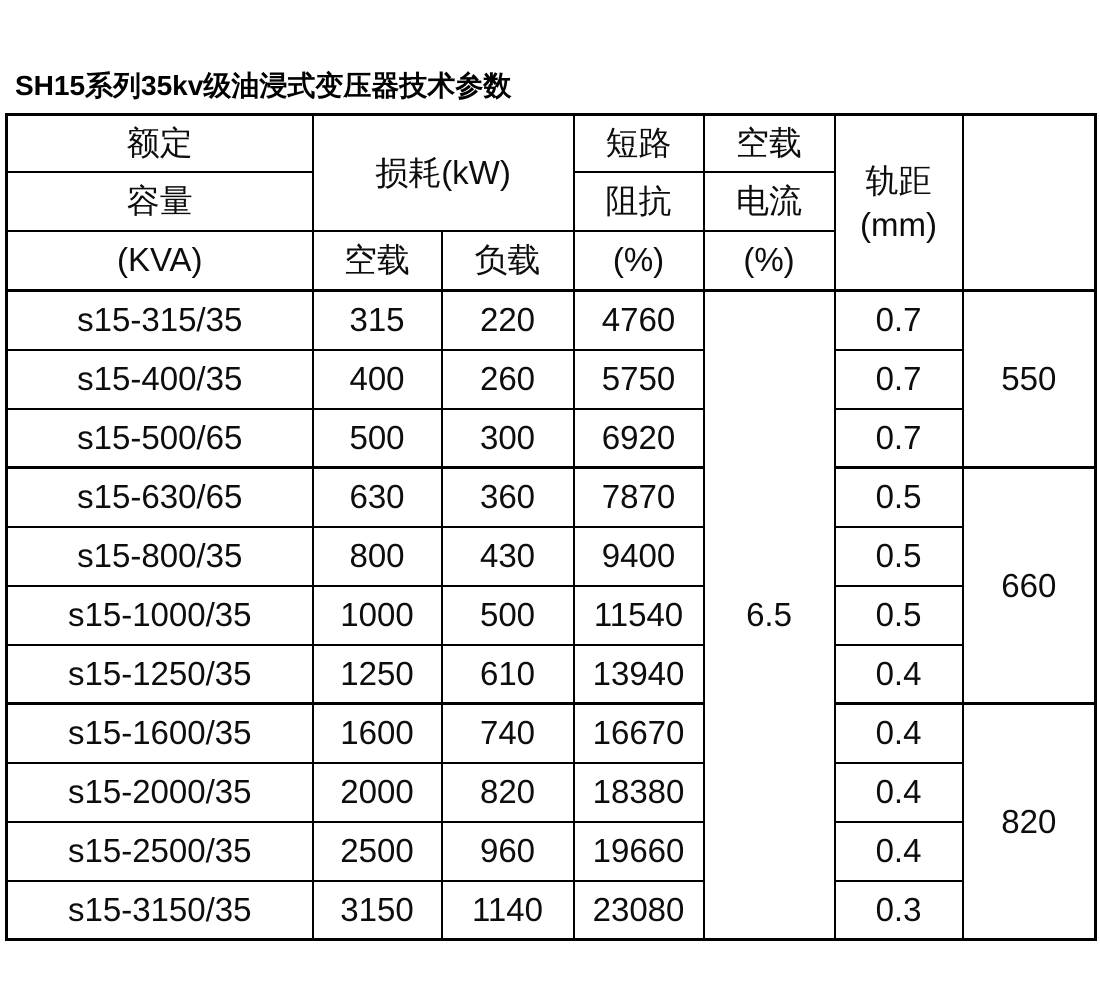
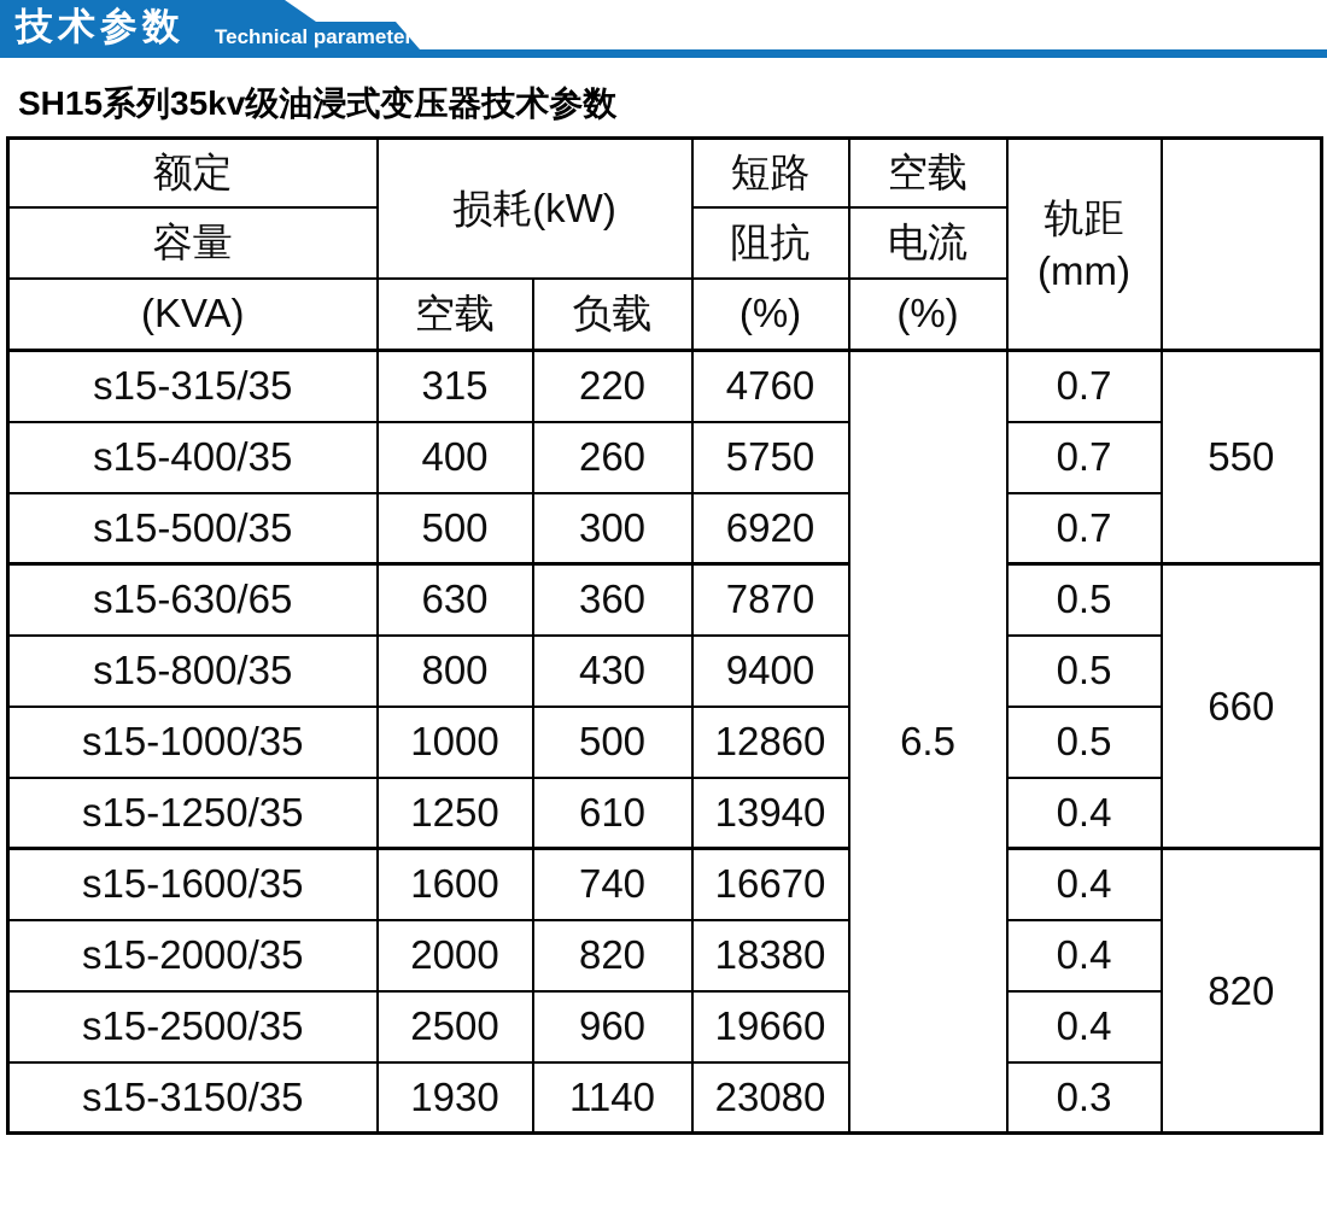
+ 技术参数
+ Technical parameter
  SH15系列35kv级油浸式变压器技术参数
  额定	损耗(kW)	短路	空载	轨距 (mm)
  容量	阻抗	电流
  (KVA)	空载	负载	(%)	(%)
  s15-315/35	315	220	4760	6.5	0.7	550
  s15-400/35	400	260	5750	0.7
- s15-500/65	500	300	6920	0.7
+ s15-500/35	500	300	6920	0.7
  s15-630/65	630	360	7870	0.5	660
  s15-800/35	800	430	9400	0.5
- s15-1000/35	1000	500	11540	0.5
+ s15-1000/35	1000	500	12860	0.5
  s15-1250/35	1250	610	13940	0.4
  s15-1600/35	1600	740	16670	0.4	820
  s15-2000/35	2000	820	18380	0.4
  s15-2500/35	2500	960	19660	0.4
- s15-3150/35	3150	1140	23080	0.3
+ s15-3150/35	1930	1140	23080	0.3
